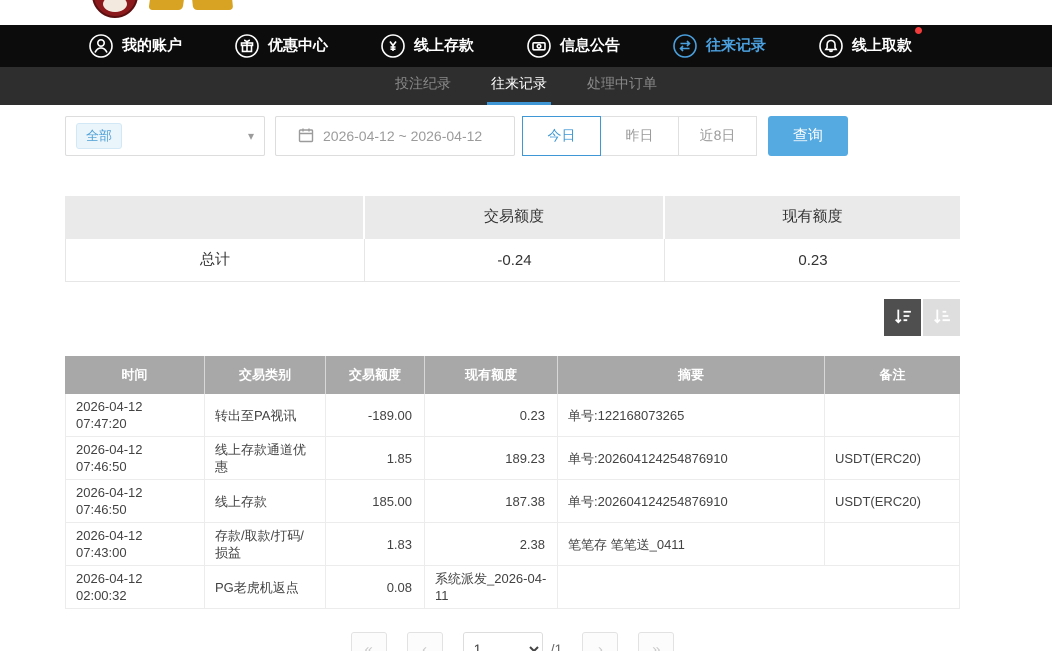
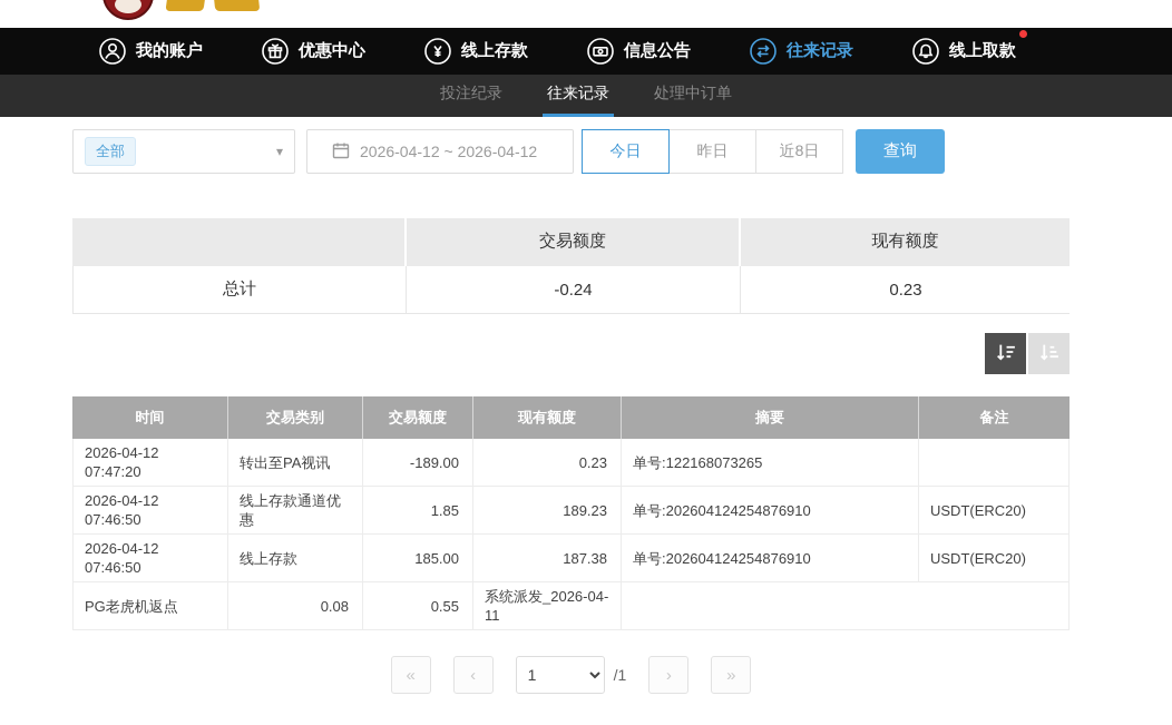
  我的账户
  优惠中心
  线上存款
  信息公告
  往来记录
  线上取款
  投注纪录
  往来记录
  处理中订单
  全部
  ▾
  2026-04-12 ~ 2026-04-12
  今日
  昨日
  近8日
  查询
  交易额度
  现有额度
  总计
  -0.24
  0.23
  时间
  交易类别
  交易额度
  现有额度
  摘要
  备注
  2026-04-12 07:47:20
  转出至PA视讯
  -189.00
  0.23
  单号:122168073265
  2026-04-12 07:46:50
  线上存款通道优惠
  1.85
  189.23
  单号:202604124254876910
  USDT(ERC20)
  2026-04-12 07:46:50
  线上存款
  185.00
  187.38
  单号:202604124254876910
  USDT(ERC20)
- 2026-04-12 07:43:00
- 存款/取款/打码/损益
- 1.83
- 2.38
- 笔笔存 笔笔送_0411
- 2026-04-12 02:00:32
  PG老虎机返点
  0.08
+ 0.55
  系统派发_2026-04-11
  «
  ‹
  1
  /1
  ›
  »
